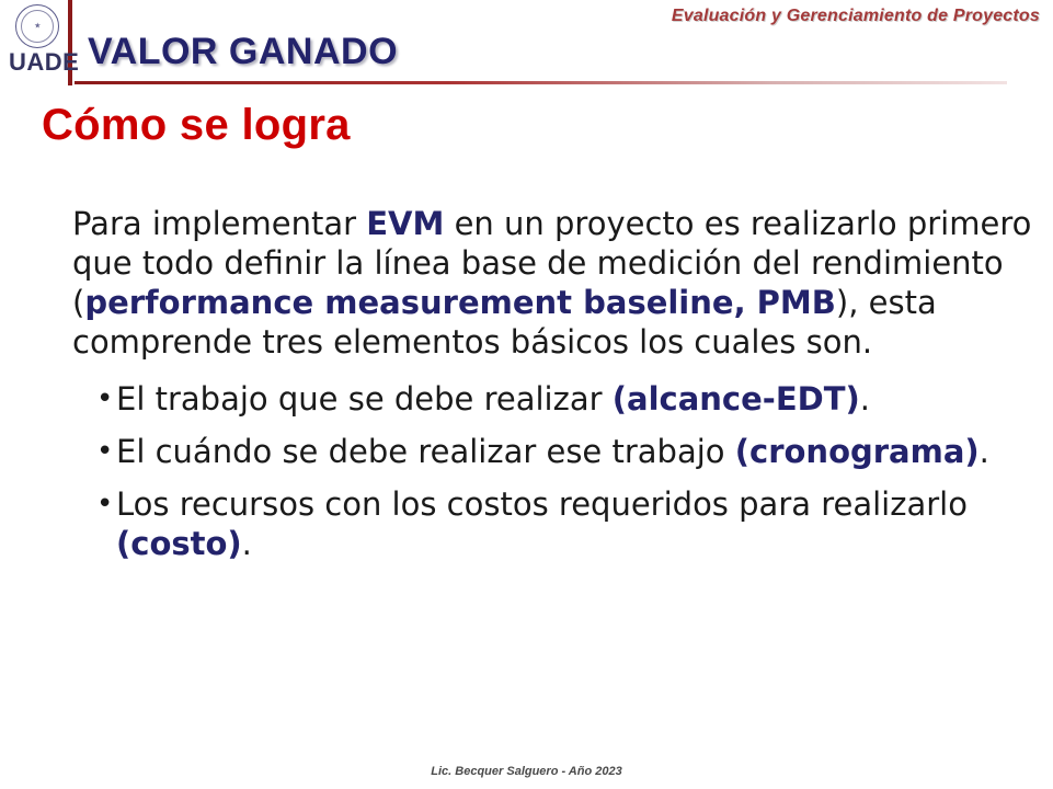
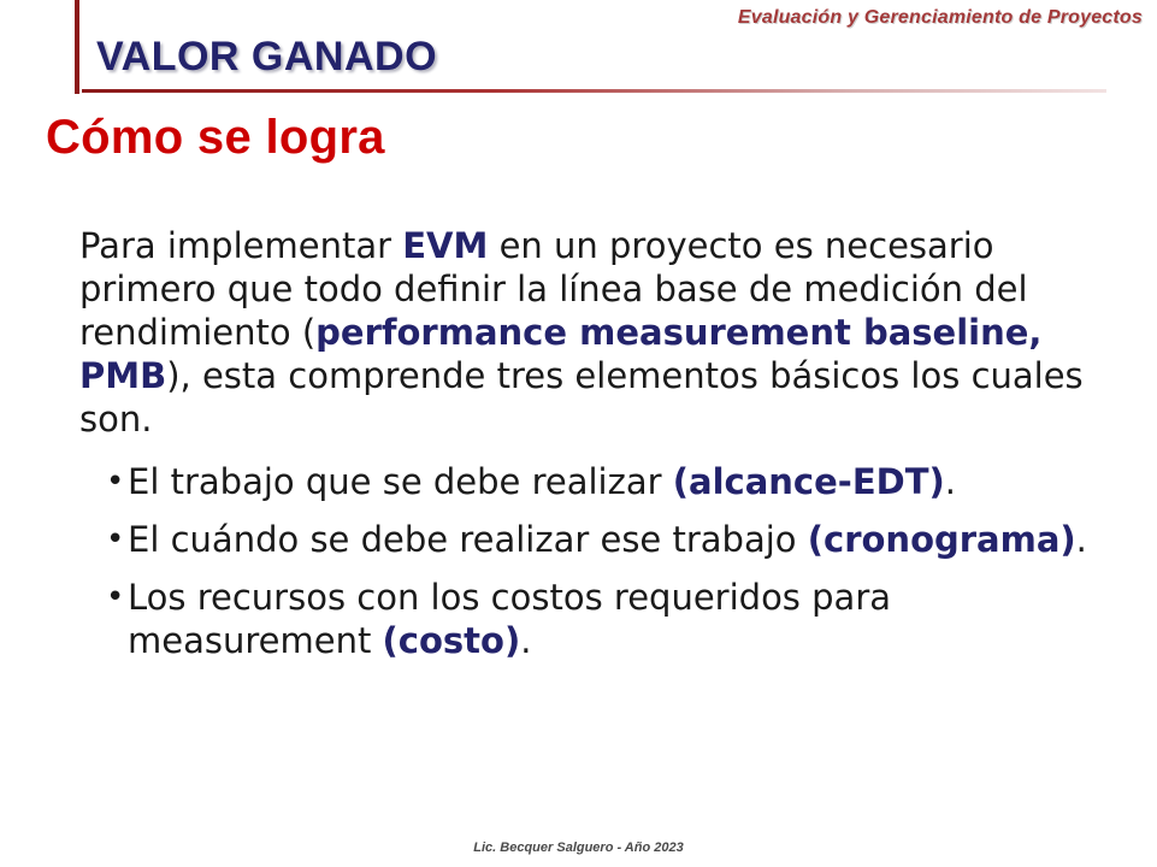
- ★
- UADE
  Evaluación y Gerenciamiento de Proyectos
  VALOR GANADO
  Cómo se logra
- Para implementar EVM en un proyecto es realizarlo primero que todo definir la línea base de medición del rendimiento (performance measurement baseline, PMB), esta comprende tres elementos básicos los cuales son.
+ Para implementar EVM en un proyecto es necesario primero que todo definir la línea base de medición del rendimiento (performance measurement baseline, PMB), esta comprende tres elementos básicos los cuales son.
  El trabajo que se debe realizar (alcance-EDT).
  El cuándo se debe realizar ese trabajo (cronograma).
- Los recursos con los costos requeridos para realizarlo (costo).
+ Los recursos con los costos requeridos para measurement (costo).
  Lic. Becquer Salguero - Año 2023
